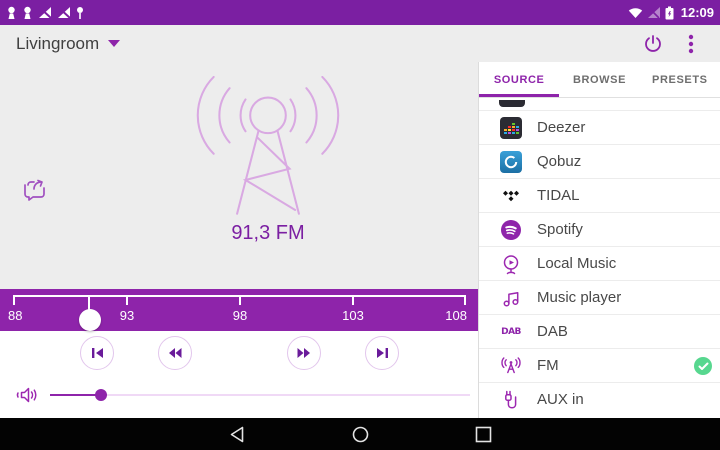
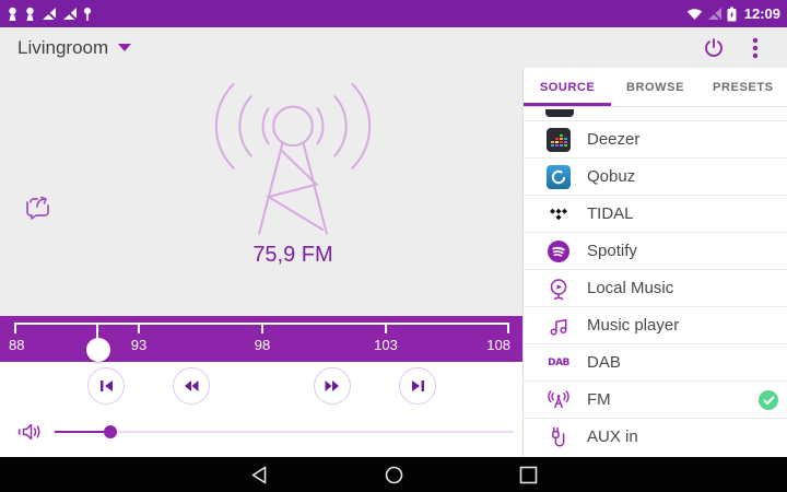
  12:09
  Livingroom
- 91,3 FM
+ 75,9 FM
  88
  93
  98
  103
  108
  SOURCE
  BROWSE
  PRESETS
  Deezer
  Qobuz
  TIDAL
  Spotify
  Local Music
  Music player
  DAB
  DAB
  FM
  AUX in
